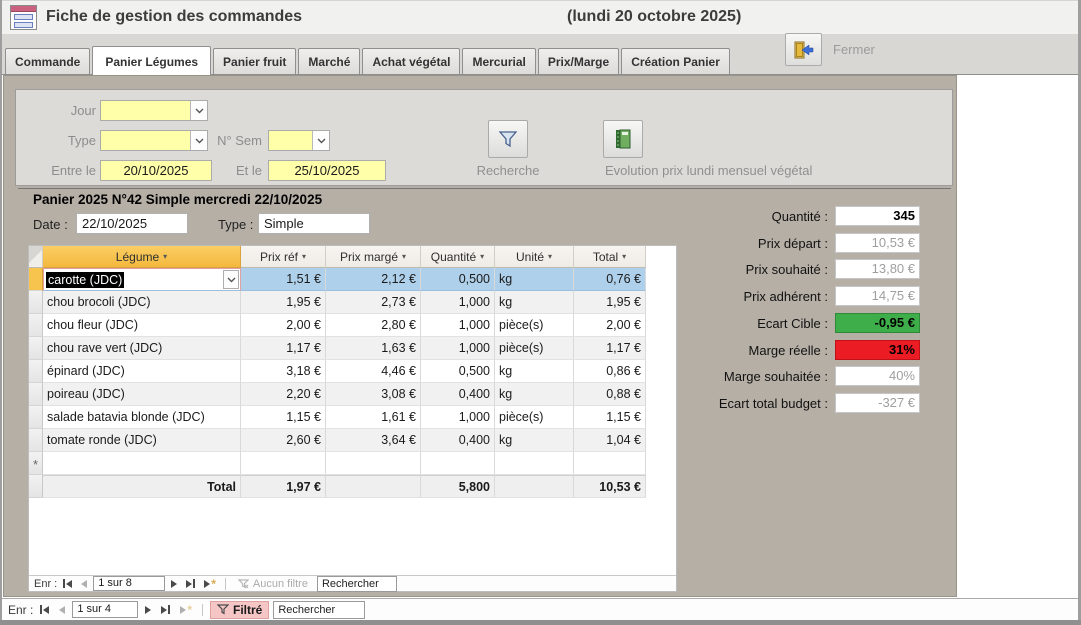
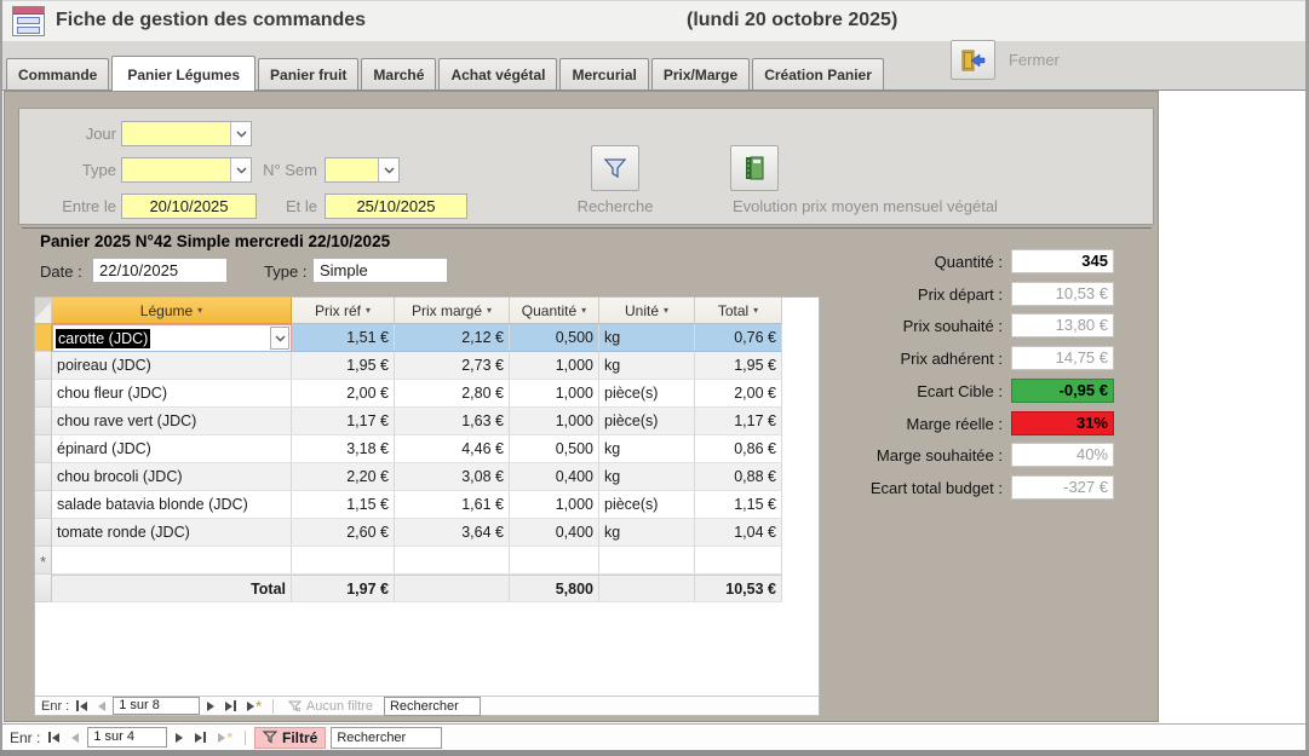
  Fiche de gestion des commandes
  (lundi 20 octobre 2025)
  Commande
  Panier Légumes
  Panier fruit
  Marché
  Achat végétal
  Mercurial
  Prix/Marge
  Création Panier
  Fermer
  Jour
  Type
  N° Sem
  Entre le
  20/10/2025
  Et le
  25/10/2025
  Recherche
- Evolution prix lundi mensuel végétal
+ Evolution prix moyen mensuel végétal
  Panier 2025 N°42 Simple mercredi 22/10/2025
  Date :
  22/10/2025
  Type :
  Simple
  Légume
  ▾
  Prix réf
  ▾
  Prix margé
  ▾
  Quantité
  ▾
  Unité
  ▾
  Total
  ▾
  carotte (JDC)
  1,51 €
  2,12 €
  0,500
  kg
  0,76 €
- chou brocoli (JDC)
+ poireau (JDC)
  1,95 €
  2,73 €
  1,000
  kg
  1,95 €
  chou fleur (JDC)
  2,00 €
  2,80 €
  1,000
  pièce(s)
  2,00 €
  chou rave vert (JDC)
  1,17 €
  1,63 €
  1,000
  pièce(s)
  1,17 €
  épinard (JDC)
  3,18 €
  4,46 €
  0,500
  kg
  0,86 €
- poireau (JDC)
+ chou brocoli (JDC)
  2,20 €
  3,08 €
  0,400
  kg
  0,88 €
  salade batavia blonde (JDC)
  1,15 €
  1,61 €
  1,000
  pièce(s)
  1,15 €
  tomate ronde (JDC)
  2,60 €
  3,64 €
  0,400
  kg
  1,04 €
  *
  Total
  1,97 €
  5,800
  10,53 €
  Enr :
  1 sur 8
  *
  Aucun filtre
  Rechercher
  Quantité :
  345
  Prix départ :
  10,53 €
  Prix souhaité :
  13,80 €
  Prix adhérent :
  14,75 €
  Ecart Cible :
  -0,95 €
  Marge réelle :
  31%
  Marge souhaitée :
  40%
  Ecart total budget :
  -327 €
  Enr :
  1 sur 4
  *
  Filtré
  Rechercher
